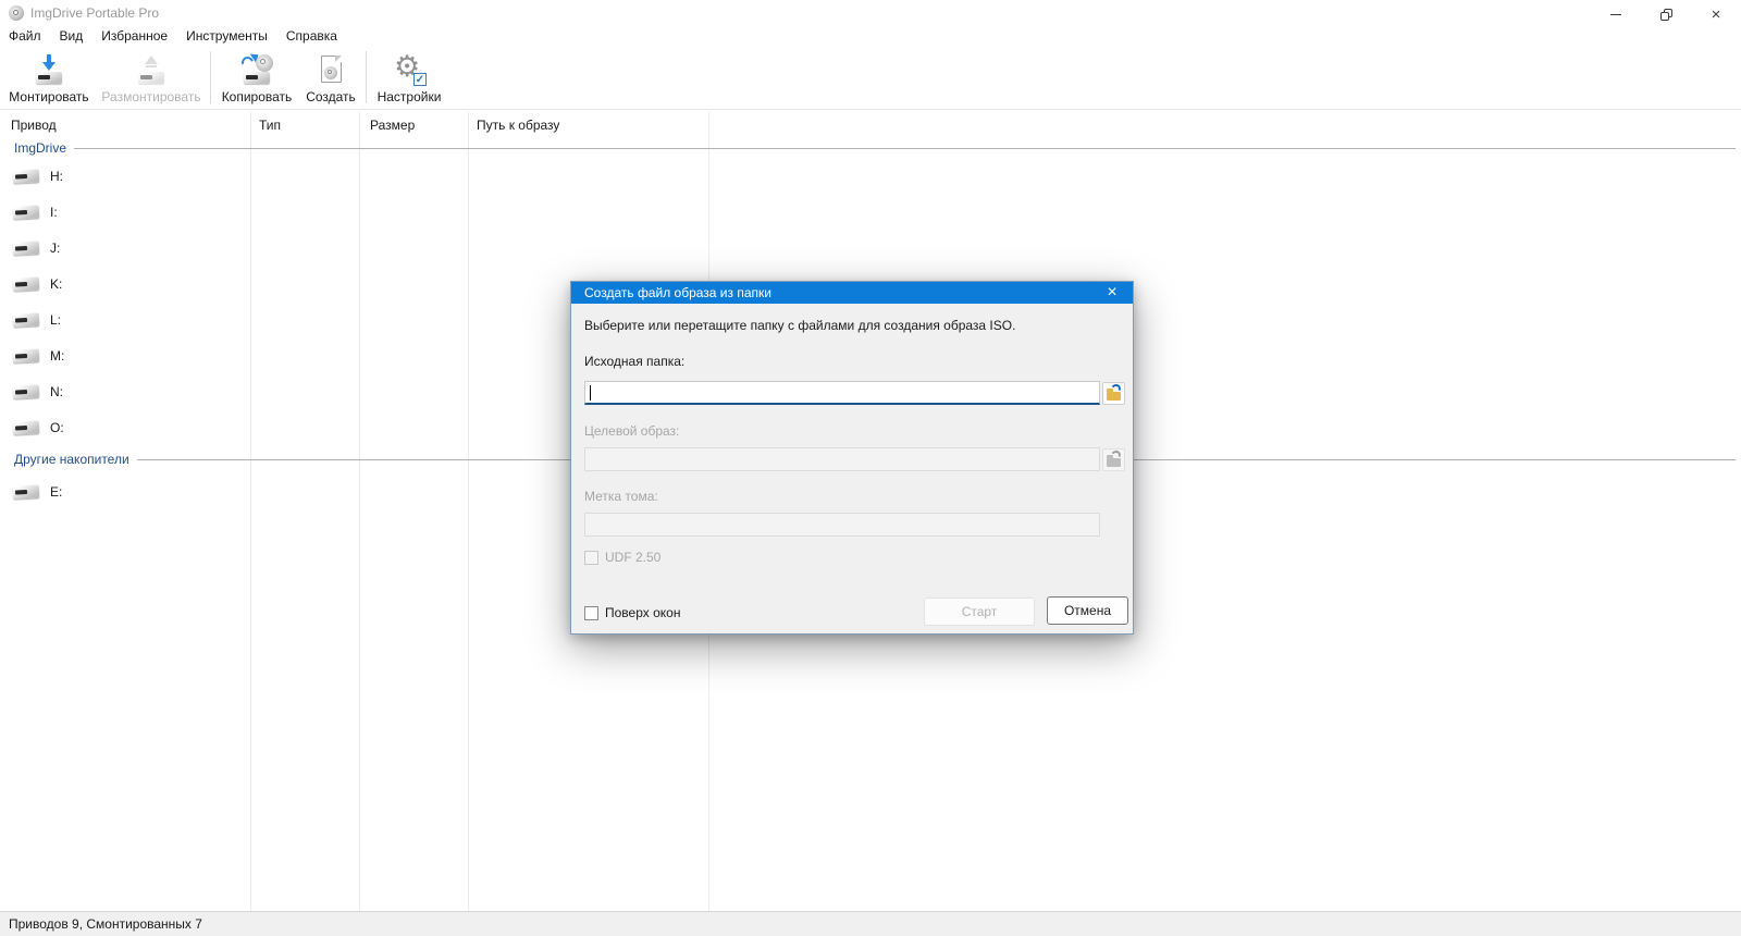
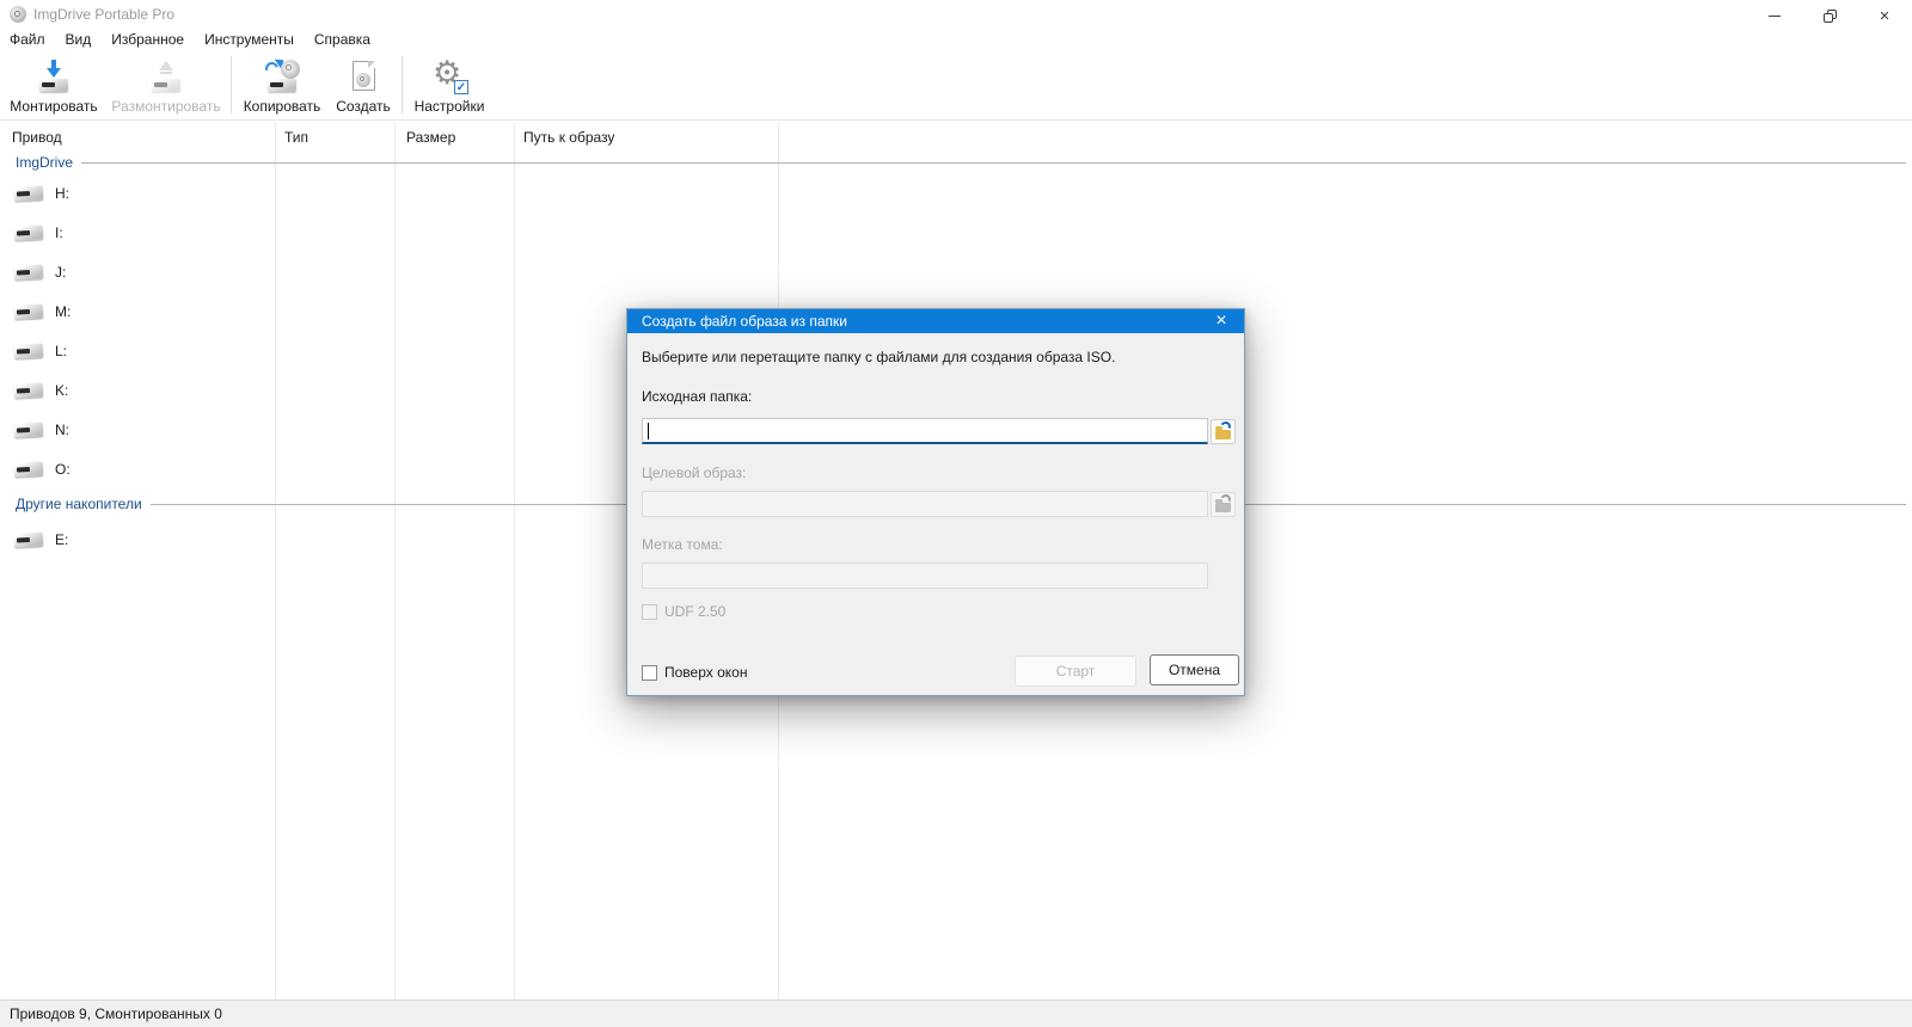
  ImgDrive Portable Pro
  ×
  Файл
  Вид
  Избранное
  Инструменты
  Справка
  Монтировать
  Размонтировать
  Копировать
  Создать
  ⚙
  ✓
  Настройки
  Привод
  Тип
  Размер
  Путь к образу
  ImgDrive
  H:
  I:
  J:
- K:
+ M:
  L:
- M:
+ K:
  N:
  O:
  Другие накопители
  E:
- Приводов 9, Смонтированных 7
+ Приводов 9, Смонтированных 0
  Создать файл образа из папки
  ×
  Выберите или перетащите папку с файлами для создания образа ISO.
  Исходная папка:
  Целевой образ:
  Метка тома:
  UDF 2.50
  Поверх окон
  Старт
  Отмена
